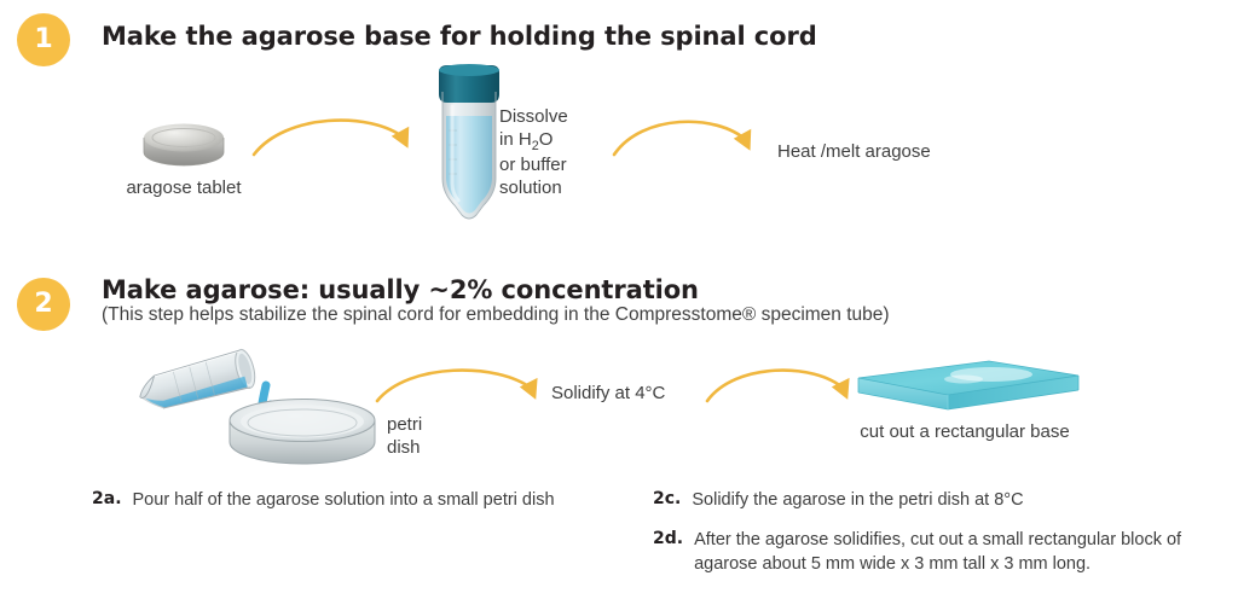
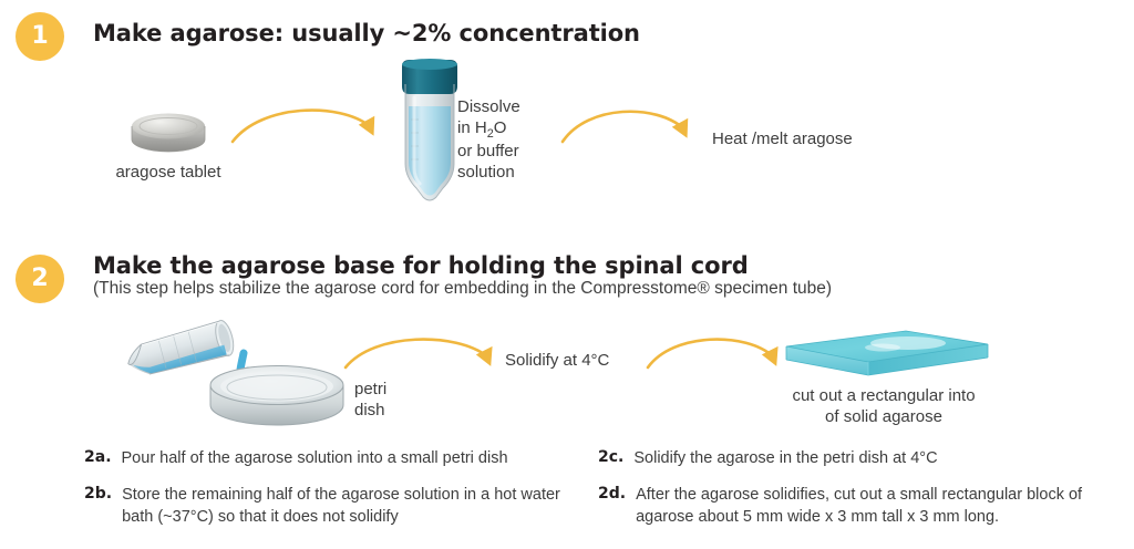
  1
- Make the agarose base for holding the spinal cord
+ Make agarose: usually ~2% concentration
  aragose tablet
  Dissolve
  in H2O
  or buffer
  solution
  Heat /melt aragose
  2
- Make agarose: usually ~2% concentration
+ Make the agarose base for holding the spinal cord
- (This step helps stabilize the spinal cord for embedding in the Compresstome® specimen tube)
+ (This step helps stabilize the agarose cord for embedding in the Compresstome® specimen tube)
  petri
  dish
  Solidify at 4°C
- cut out a rectangular base
+ cut out a rectangular into
+ of solid agarose
  2a.
  Pour half of the agarose solution into a small petri dish
+ 2b.
+ Store the remaining half of the agarose solution in a hot water bath (~37°C) so that it does not solidify
  2c.
- Solidify the agarose in the petri dish at 8°C
+ Solidify the agarose in the petri dish at 4°C
  2d.
  After the agarose solidifies, cut out a small rectangular block of agarose about 5 mm wide x 3 mm tall x 3 mm long.
